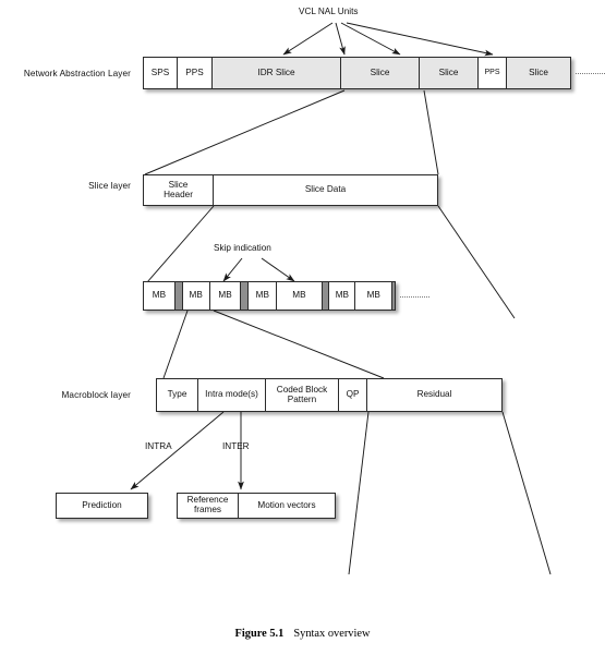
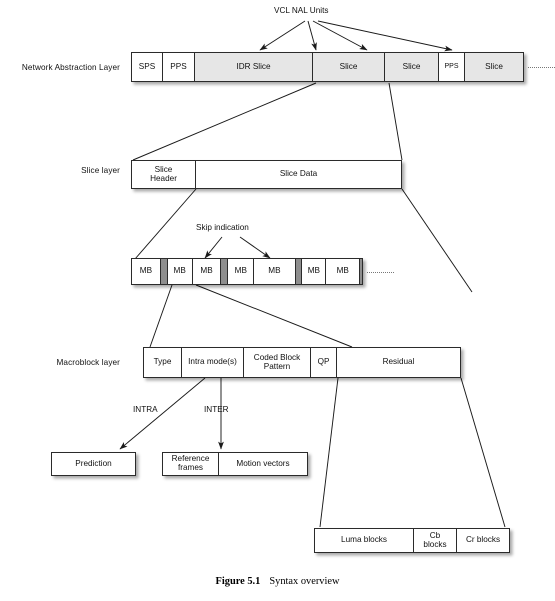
  VCL NAL Units
  Skip indication
  INTRA
  INTER
  Network Abstraction Layer
  Slice layer
  Macroblock layer
  SPS
  PPS
  IDR Slice
  Slice
  Slice
  Slice
  Slice
  Header
  Slice Data
  MB
  MB
  MB
  MB
  MB
  MB
  MB
  Type
  Intra mode(s)
  Coded Block
  Pattern
  QP
  Residual
  Prediction
  Reference
  frames
  Motion vectors
+ Luma blocks
+ Cb
+ blocks
+ Cr blocks
  Figure 5.1 Syntax overview
